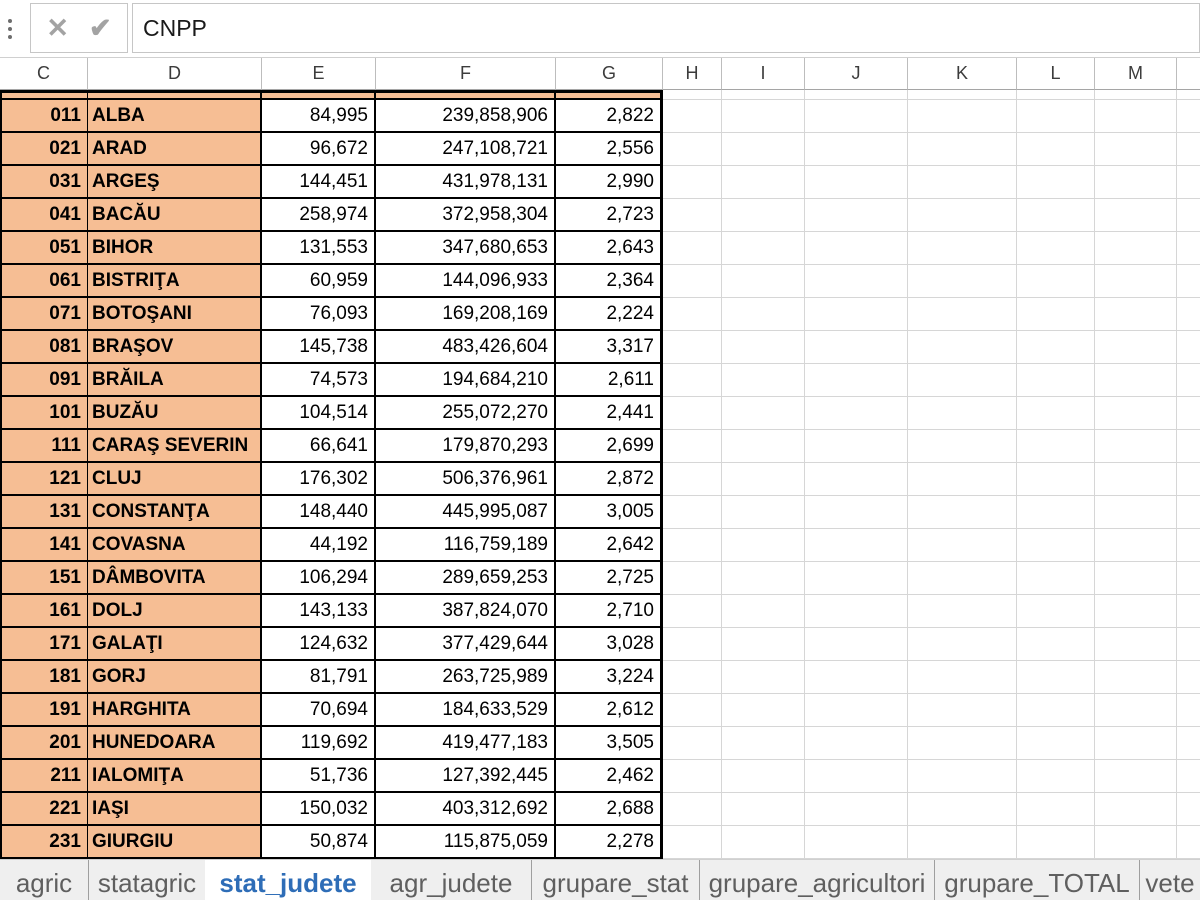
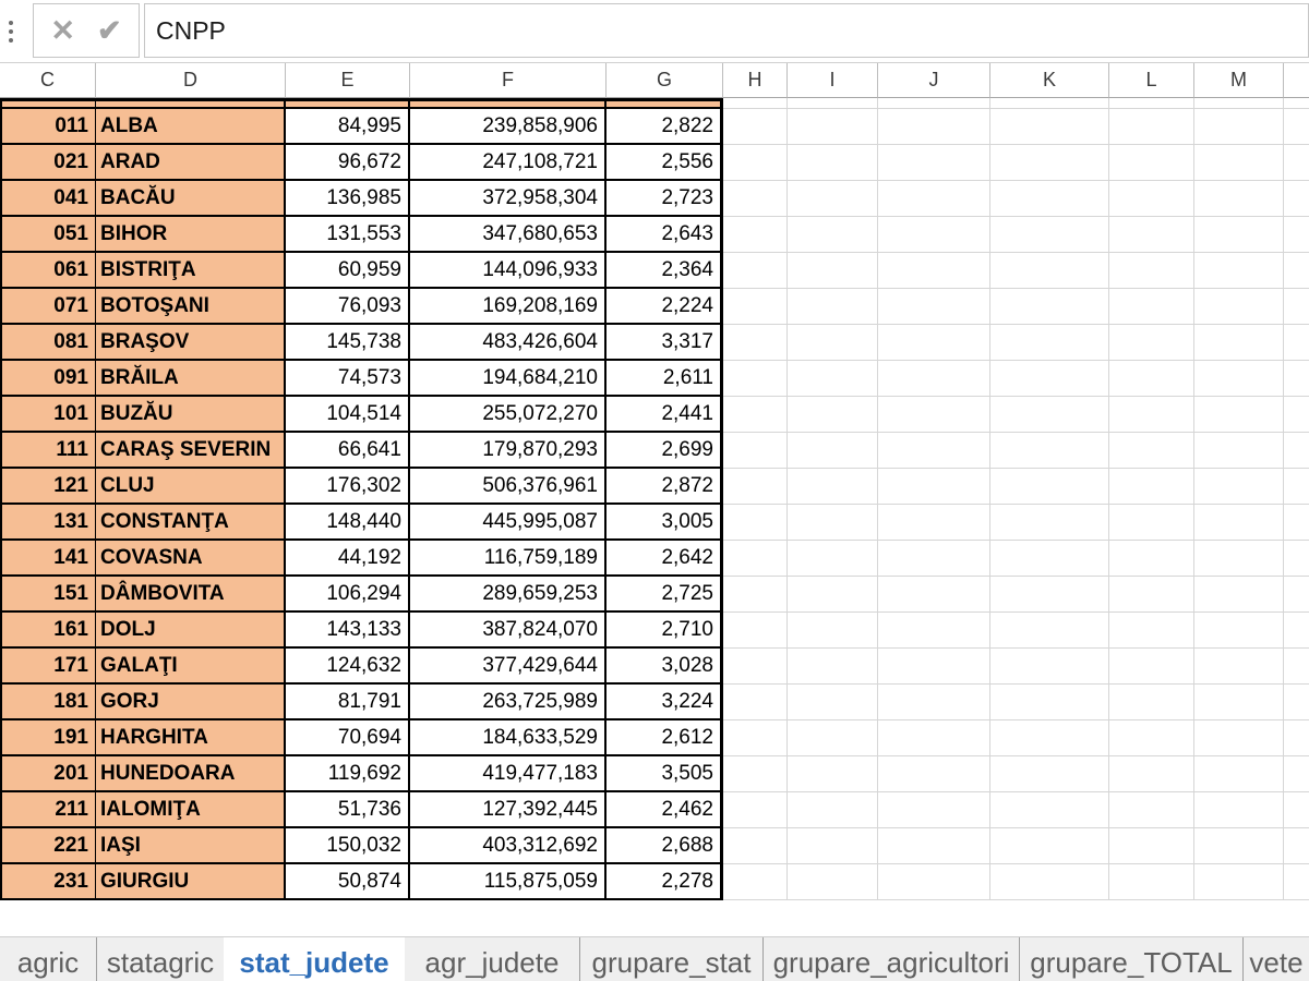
  ✕
  ✔
  CNPP
  C
  D
  E
  F
  G
  H
  I
  J
  K
  L
  M
  011
  ALBA
  84,995
  239,858,906
  2,822
  021
  ARAD
  96,672
  247,108,721
  2,556
- 031
- ARGEŞ
- 144,451
- 431,978,131
- 2,990
  041
  BACĂU
- 258,974
+ 136,985
  372,958,304
  2,723
  051
  BIHOR
  131,553
  347,680,653
  2,643
  061
  BISTRIŢA
  60,959
  144,096,933
  2,364
  071
  BOTOŞANI
  76,093
  169,208,169
  2,224
  081
  BRAŞOV
  145,738
  483,426,604
  3,317
  091
  BRĂILA
  74,573
  194,684,210
  2,611
  101
  BUZĂU
  104,514
  255,072,270
  2,441
  111
  CARAŞ SEVERIN
  66,641
  179,870,293
  2,699
  121
  CLUJ
  176,302
  506,376,961
  2,872
  131
  CONSTANŢA
  148,440
  445,995,087
  3,005
  141
  COVASNA
  44,192
  116,759,189
  2,642
  151
  DÂMBOVITA
  106,294
  289,659,253
  2,725
  161
  DOLJ
  143,133
  387,824,070
  2,710
  171
  GALAŢI
  124,632
  377,429,644
  3,028
  181
  GORJ
  81,791
  263,725,989
  3,224
  191
  HARGHITA
  70,694
  184,633,529
  2,612
  201
  HUNEDOARA
  119,692
  419,477,183
  3,505
  211
  IALOMIŢA
  51,736
  127,392,445
  2,462
  221
  IAŞI
  150,032
  403,312,692
  2,688
  231
  GIURGIU
  50,874
  115,875,059
  2,278
  agric
  statagric
  stat_judete
  agr_judete
  grupare_stat
  grupare_agricultori
  grupare_TOTAL
  vete
